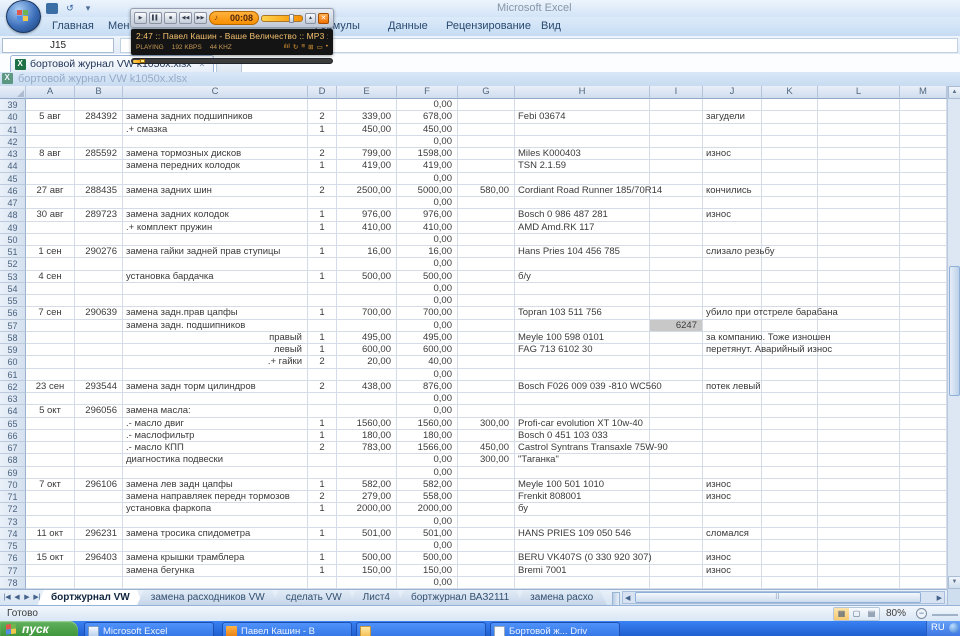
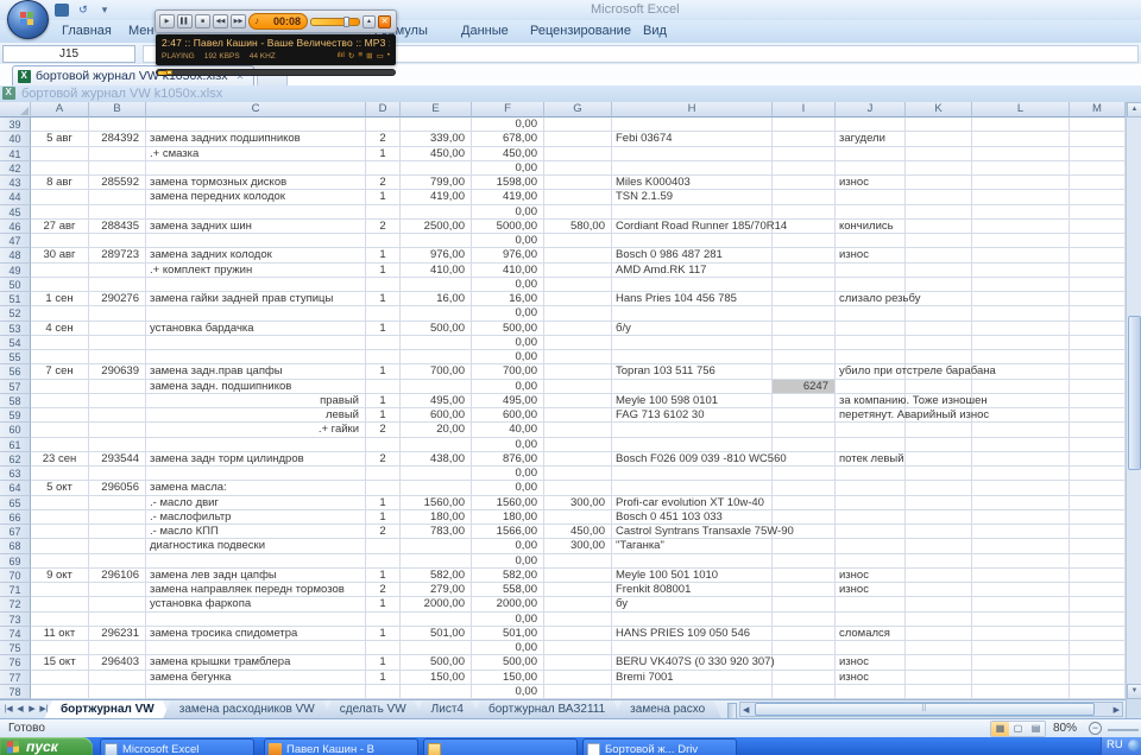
  Microsoft Excel
  ↺
  ▾
  Главная
  Мен
  Данные
  Рецензирование
  Вид
  J15
  бортовой журнал VW k1050x.xlsx
  ✕
  бортовой журнал VW k1050x.xlsx
  A
  B
  C
  D
  E
  F
  G
  H
  I
  J
  K
  L
  M
  39
  0,00
  40
  5 авг
  284392
  замена задних подшипников
  2
  339,00
  678,00
  Febi 03674
  загудели
  41
  .+ смазка
  1
  450,00
  450,00
  42
  0,00
  43
  8 авг
  285592
  замена тормозных дисков
  2
  799,00
  1598,00
  Miles K000403
  износ
  44
  замена передних колодок
  1
  419,00
  419,00
  TSN 2.1.59
  45
  0,00
  46
  27 авг
  288435
  замена задних шин
  2
  2500,00
  5000,00
  580,00
  Cordiant Road Runner 185/70R14
  кончились
  47
  0,00
  48
  30 авг
  289723
  замена задних колодок
  1
  976,00
  976,00
  Bosch 0 986 487 281
  износ
  49
  .+ комплект пружин
  1
  410,00
  410,00
  AMD Amd.RK 117
  50
  0,00
  51
  1 сен
  290276
  замена гайки задней прав ступицы
  1
  16,00
  16,00
  Hans Pries 104 456 785
  слизало резьбу
  52
  0,00
  53
  4 сен
  установка бардачка
  1
  500,00
  500,00
  б/у
  54
  0,00
  55
  0,00
  56
  7 сен
  290639
  замена задн.прав цапфы
  1
  700,00
  700,00
  Topran 103 511 756
  убило при отстреле барабана
  57
  замена задн. подшипников
  0,00
  6247
  58
  правый
  1
  495,00
  495,00
  Meyle 100 598 0101
  за компанию. Тоже изношен
  59
  левый
  1
  600,00
  600,00
  FAG 713 6102 30
  перетянут. Аварийный износ
  60
  .+ гайки
  2
  20,00
  40,00
  61
  0,00
  62
  23 сен
  293544
  замена задн торм цилиндров
  2
  438,00
  876,00
  Bosch F026 009 039 -810 WC560
  потек левый
  63
  0,00
  64
  5 окт
  296056
  замена масла:
  0,00
  65
  .- масло двиг
  1
  1560,00
  1560,00
  300,00
  Profi-car evolution XT 10w-40
  66
  .- маслофильтр
  1
  180,00
  180,00
  Bosch 0 451 103 033
  67
  .- масло КПП
  2
  783,00
  1566,00
  450,00
  Castrol Syntrans Transaxle 75W-90
  68
  диагностика подвески
  0,00
  300,00
  "Таганка"
  69
  0,00
  70
- 7 окт
+ 9 окт
  296106
  замена лев задн цапфы
  1
  582,00
  582,00
  Meyle 100 501 1010
  износ
  71
  замена направляек передн тормозов
  2
  279,00
  558,00
  Frenkit 808001
  износ
  72
  установка фаркопа
  1
  2000,00
  2000,00
  бу
  73
  0,00
  74
  11 окт
  296231
  замена тросика спидометра
  1
  501,00
  501,00
  HANS PRIES 109 050 546
  сломался
  75
  0,00
  76
  15 окт
  296403
  замена крышки трамблера
  1
  500,00
  500,00
  BERU VK407S (0 330 920 307)
  износ
  77
  замена бегунка
  1
  150,00
  150,00
  Bremi 7001
  износ
  78
  0,00
  бортжурнал VW
  замена расходников VW
  сделать VW
  Лист4
  бортжурнал ВАЗ2111
  замена расхо
  Готово
  ▦
  ▢
  ▤
  80%
  −
  пуск
  RU
  Microsoft Excel
  Павел Кашин - В
  Бортовой ж... Driv
  ♪
  00:08
  2:47 :: Павел Кашин - Ваше Величество :: MP3
